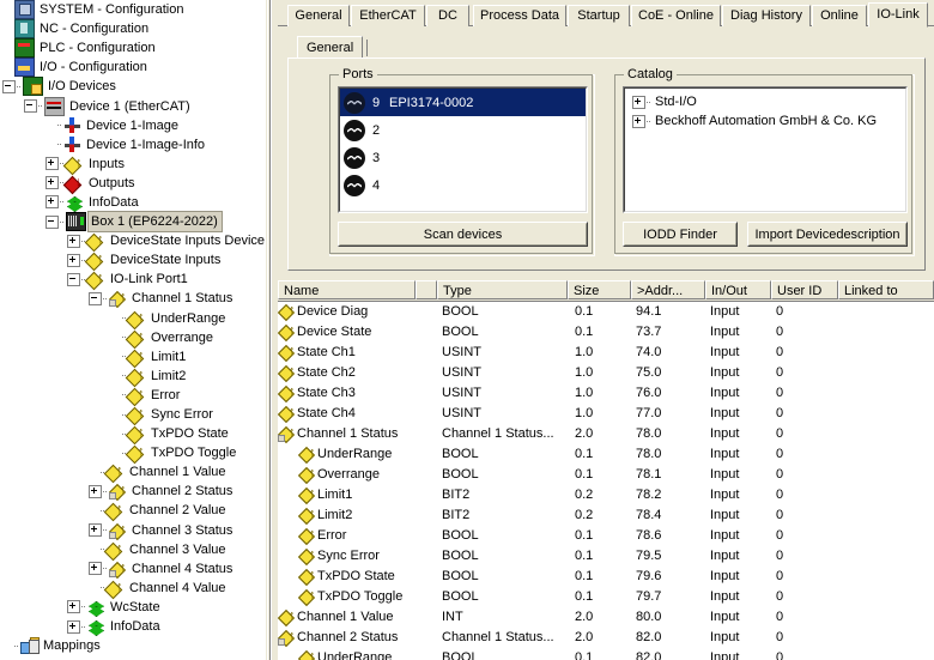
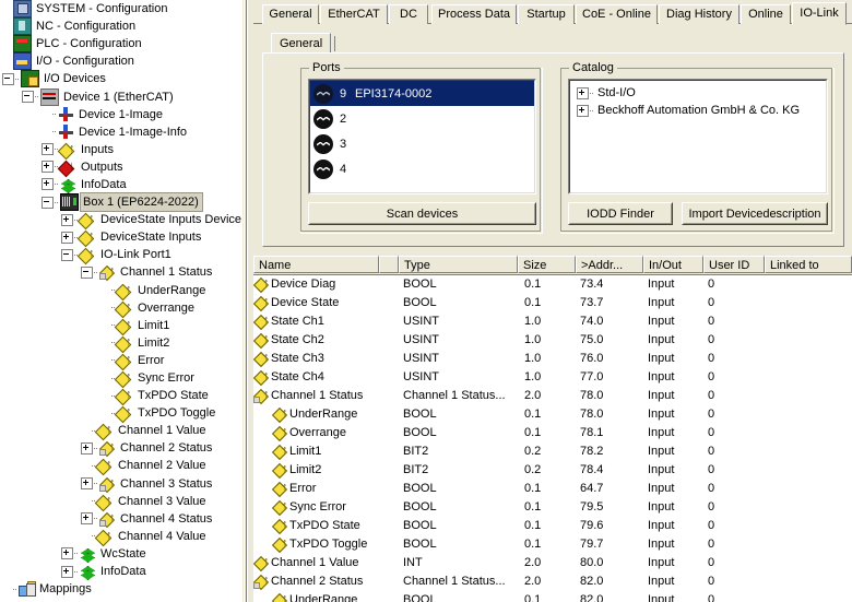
  SYSTEM - Configuration
  NC - Configuration
  PLC - Configuration
  I/O - Configuration
  I/O Devices
  Device 1 (EtherCAT)
  Device 1-Image
  Device 1-Image-Info
  Inputs
  Outputs
  InfoData
  Box 1 (EP6224-2022)
  DeviceState Inputs Device
  DeviceState Inputs
  IO-Link Port1
  Channel 1 Status
  UnderRange
  Overrange
  Limit1
  Limit2
  Error
  Sync Error
  TxPDO State
  TxPDO Toggle
  Channel 1 Value
  Channel 2 Status
  Channel 2 Value
  Channel 3 Status
  Channel 3 Value
  Channel 4 Status
  Channel 4 Value
  WcState
  InfoData
  Mappings
  General
  EtherCAT
  DC
  Process Data
  Startup
  CoE - Online
  Diag History
  Online
  IO-Link
  General
  Ports
  9
  EPI3174-0002
  2
  3
  4
  Scan devices
  Catalog
  Std-I/O
  Beckhoff Automation GmbH & Co. KG
  IODD Finder
  Import Devicedescription
  Name
  Type
  Size
  >Addr...
  In/Out
  User ID
  Linked to
  Device Diag
  BOOL
  0.1
- 94.1
+ 73.4
  Input
  0
  Device State
  BOOL
  0.1
  73.7
  Input
  0
  State Ch1
  USINT
  1.0
  74.0
  Input
  0
  State Ch2
  USINT
  1.0
  75.0
  Input
  0
  State Ch3
  USINT
  1.0
  76.0
  Input
  0
  State Ch4
  USINT
  1.0
  77.0
  Input
  0
  Channel 1 Status
  Channel 1 Status...
  2.0
  78.0
  Input
  0
  UnderRange
  BOOL
  0.1
  78.0
  Input
  0
  Overrange
  BOOL
  0.1
  78.1
  Input
  0
  Limit1
  BIT2
  0.2
  78.2
  Input
  0
  Limit2
  BIT2
  0.2
  78.4
  Input
  0
  Error
  BOOL
  0.1
- 78.6
+ 64.7
  Input
  0
  Sync Error
  BOOL
  0.1
  79.5
  Input
  0
  TxPDO State
  BOOL
  0.1
  79.6
  Input
  0
  TxPDO Toggle
  BOOL
  0.1
  79.7
  Input
  0
  Channel 1 Value
  INT
  2.0
  80.0
  Input
  0
  Channel 2 Status
  Channel 1 Status...
  2.0
  82.0
  Input
  0
  UnderRange
  BOOL
  0.1
  82.0
  Input
  0
